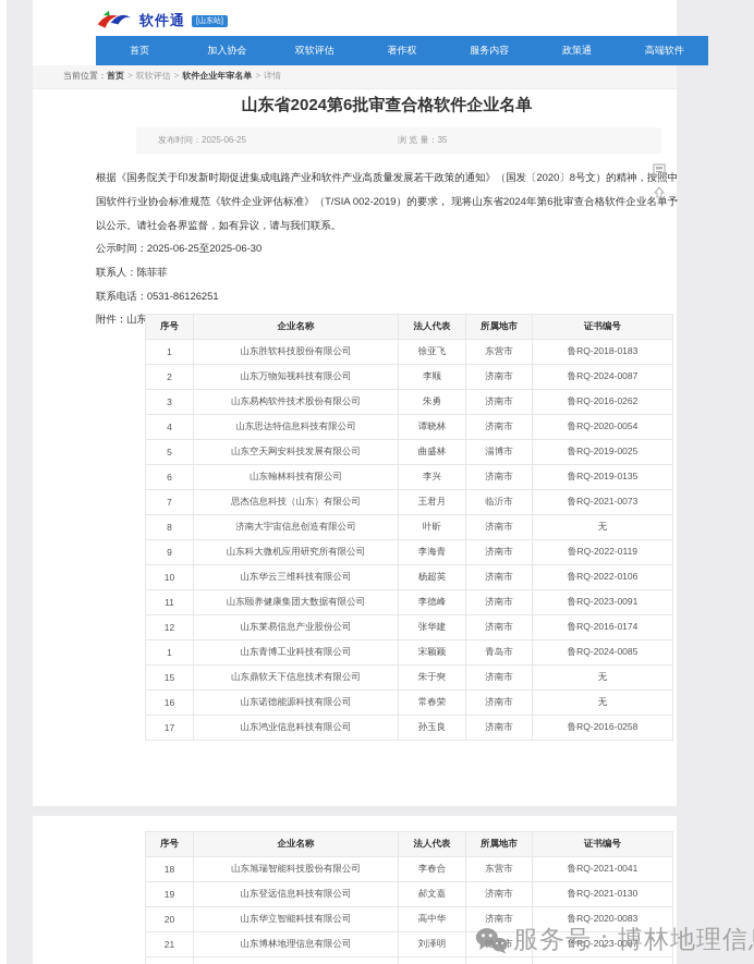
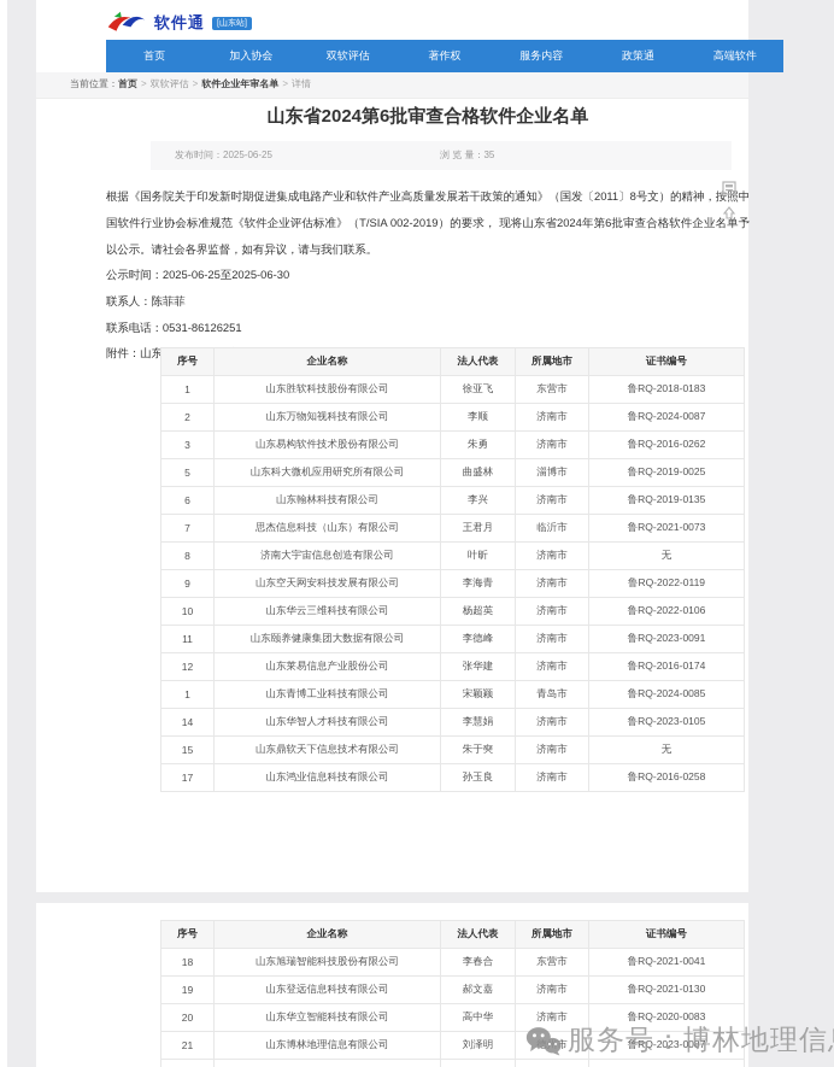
  软件通
  首页
  加入协会
  双软评估
  著作权
  服务内容
  政策通
  高端软件
  当前位置：首页 > 双软评估 > 软件企业年审名单 > 详情
  山东省2024第6批审查合格软件企业名单
  发布时间：2025-06-25
  浏 览 量：35
- 根据《国务院关于印发新时期促进集成电路产业和软件产业高质量发展若干政策的通知》（国发〔2020〕8号文）的精神，按照中国软件行业协会标准规范《软件企业评估标准》（T/SIA 002-2019）的要求， 现将山东省2024年第6批审查合格软件企业名单予以公示。请社会各界监督，如有异议，请与我们联系。
+ 根据《国务院关于印发新时期促进集成电路产业和软件产业高质量发展若干政策的通知》（国发〔2011〕8号文）的精神，按照中国软件行业协会标准规范《软件企业评估标准》（T/SIA 002-2019）的要求， 现将山东省2024年第6批审查合格软件企业名单予以公示。请社会各界监督，如有异议，请与我们联系。
  公示时间：2025-06-25至2025-06-30
  联系人：陈菲菲
  联系电话：0531-86126251
  序号	企业名称	法人代表	所属地市	证书编号
  1	山东胜软科技股份有限公司	徐亚飞	东营市	鲁RQ-2018-0183
  2	山东万物知视科技有限公司	李顺	济南市	鲁RQ-2024-0087
  3	山东易构软件技术股份有限公司	朱勇	济南市	鲁RQ-2016-0262
- 4	山东思达特信息科技有限公司	谭晓林	济南市	鲁RQ-2020-0054
- 5	山东空天网安科技发展有限公司	曲盛林	淄博市	鲁RQ-2019-0025
+ 5	山东科大微机应用研究所有限公司	曲盛林	淄博市	鲁RQ-2019-0025
  6	山东翰林科技有限公司	李兴	济南市	鲁RQ-2019-0135
  7	思杰信息科技（山东）有限公司	王君月	临沂市	鲁RQ-2021-0073
  8	济南大宇宙信息创造有限公司	叶昕	济南市	无
- 9	山东科大微机应用研究所有限公司	李海青	济南市	鲁RQ-2022-0119
+ 9	山东空天网安科技发展有限公司	李海青	济南市	鲁RQ-2022-0119
  10	山东华云三维科技有限公司	杨超英	济南市	鲁RQ-2022-0106
  11	山东颐养健康集团大数据有限公司	李德峰	济南市	鲁RQ-2023-0091
  12	山东莱易信息产业股份公司	张华建	济南市	鲁RQ-2016-0174
  1	山东青博工业科技有限公司	宋颖颖	青岛市	鲁RQ-2024-0085
+ 14	山东华智人才科技有限公司	李慧娟	济南市	鲁RQ-2023-0105
  15	山东鼎软天下信息技术有限公司	朱于奭	济南市	无
- 16	山东诺德能源科技有限公司	常春荣	济南市	无
  17	山东鸿业信息科技有限公司	孙玉良	济南市	鲁RQ-2016-0258
  序号	企业名称	法人代表	所属地市	证书编号
  18	山东旭瑞智能科技股份有限公司	李春合	东营市	鲁RQ-2021-0041
  19	山东登远信息科技有限公司	郝文嘉	济南市	鲁RQ-2021-0130
  20	山东华立智能科技有限公司	高中华	济南市	鲁RQ-2020-0083
  21	山东博林地理信息有限公司	刘泽明	德州市	鲁RQ-2023-0087
  服务号：博林地理信
